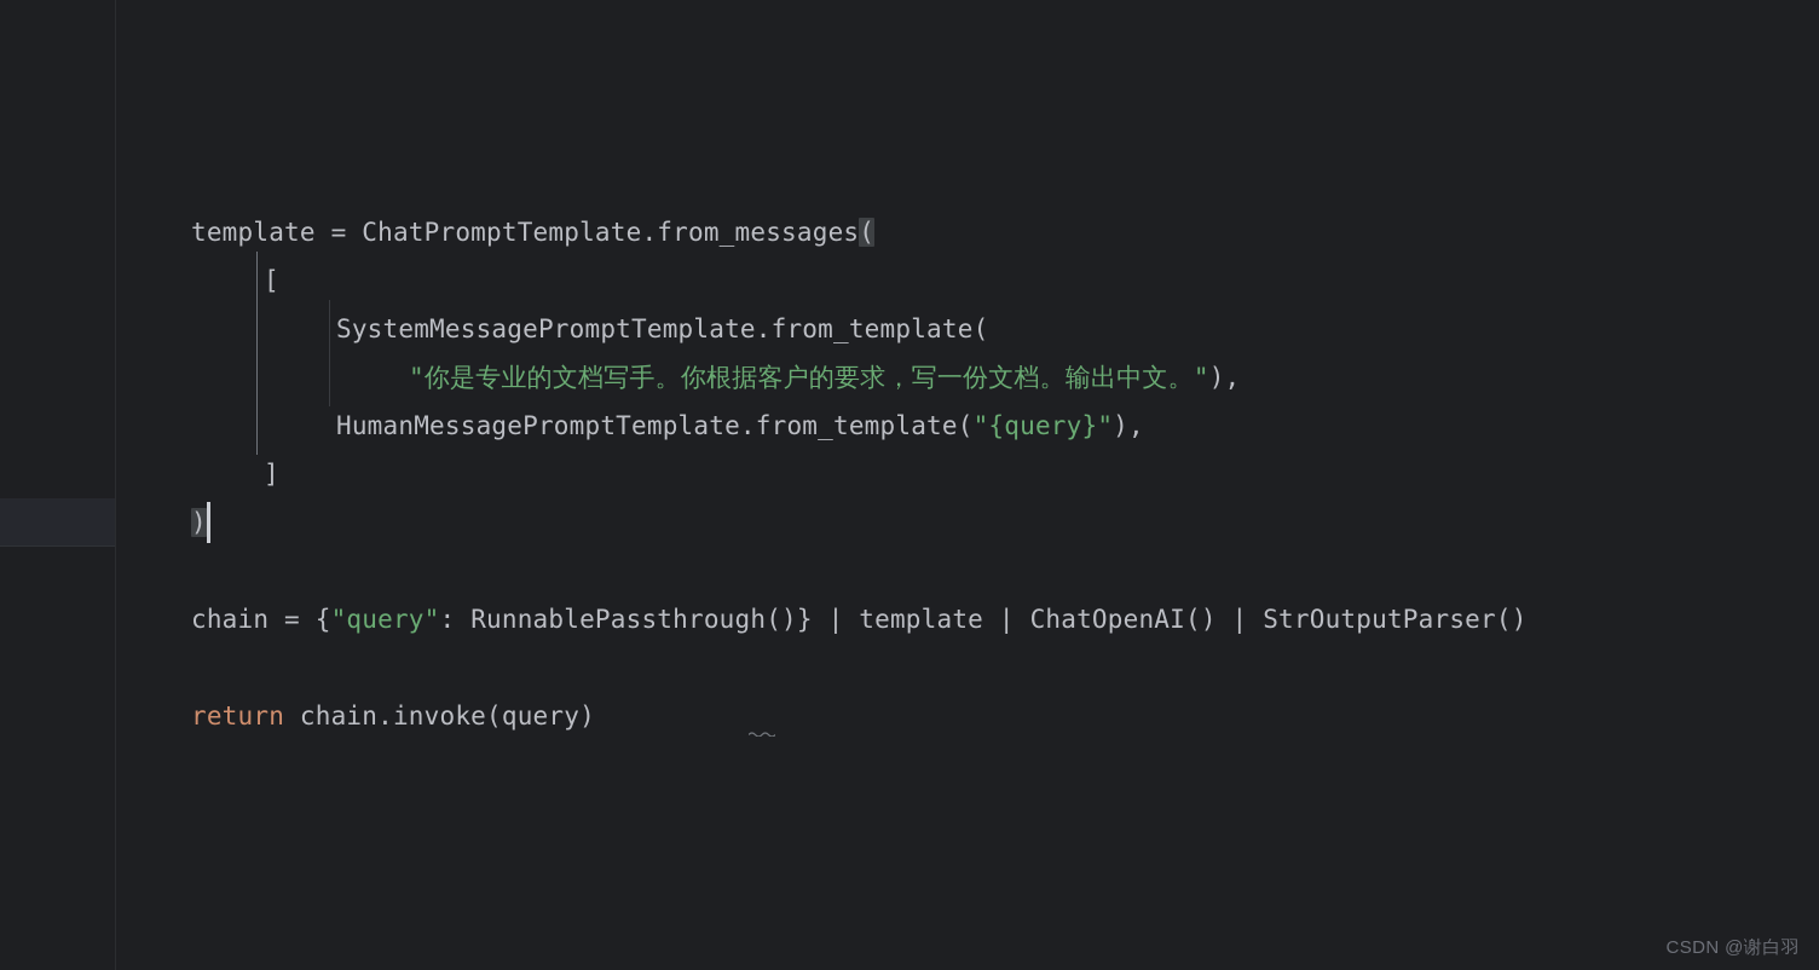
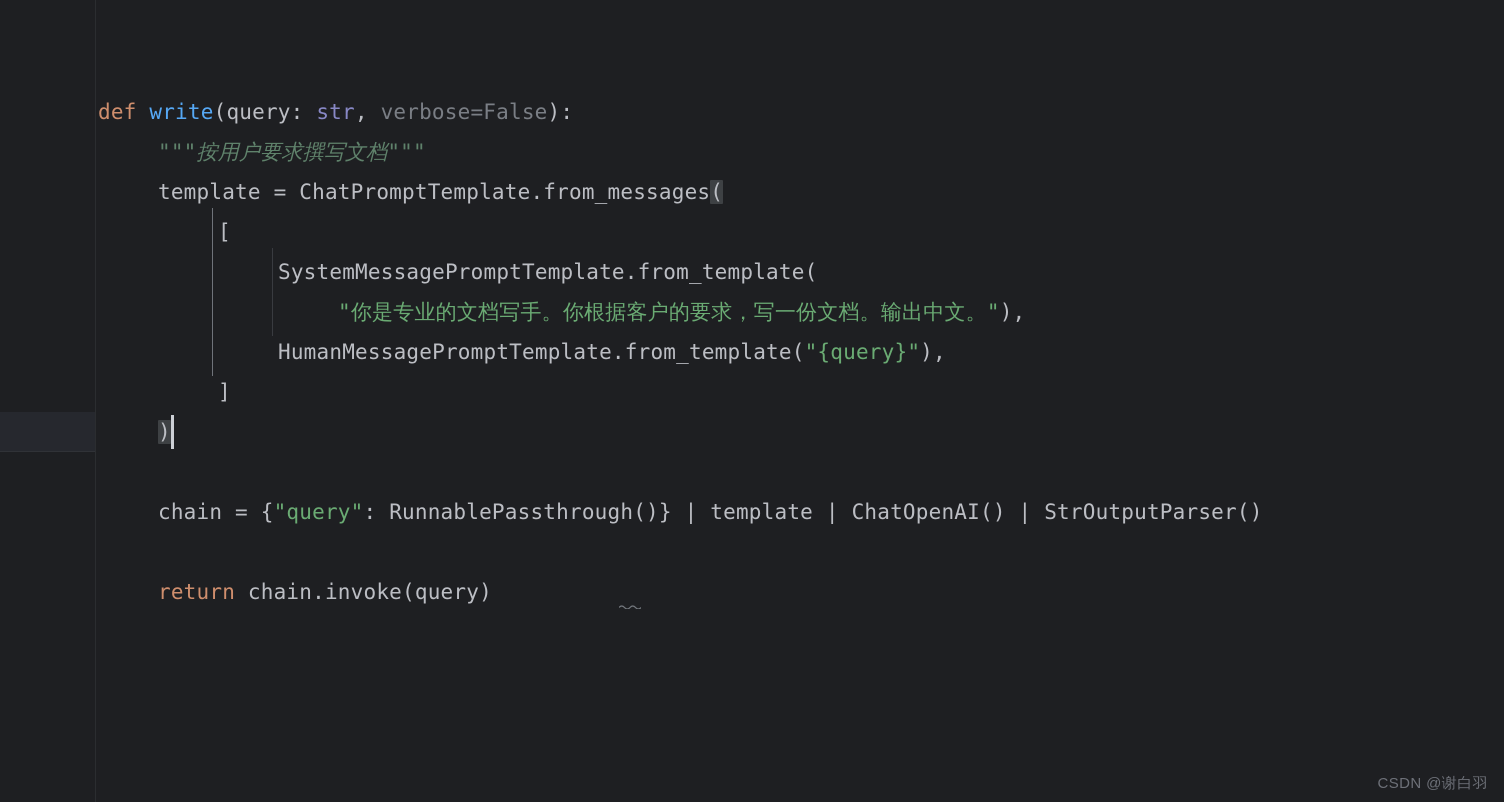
+ def write(query: str, verbose=False):
+ """按用户要求撰写文档"""
  template = ChatPromptTemplate.from_messages(
  [
  SystemMessagePromptTemplate.from_template(
  "你是专业的文档写手。你根据客户的要求，写一份文档。输出中文。"),
  HumanMessagePromptTemplate.from_template("{query}"),
  ]
  )
  chain = {"query": RunnablePassthrough()} | template | ChatOpenAI() | StrOutputParser()
  return chain.invoke(query)
  CSDN @谢白羽
